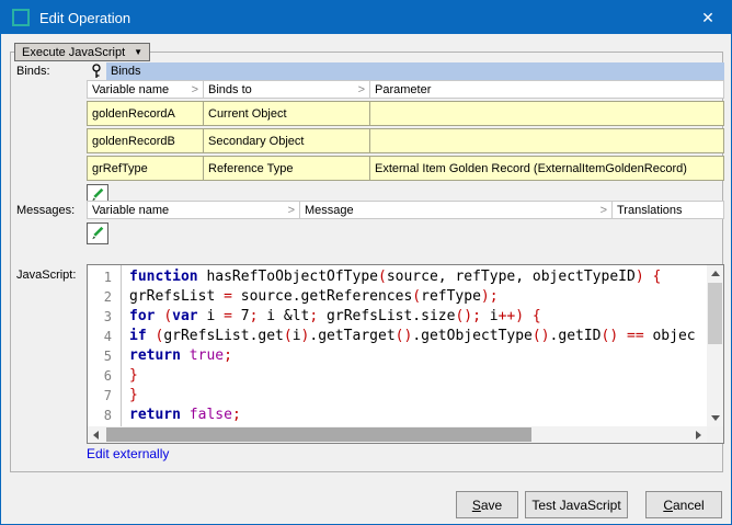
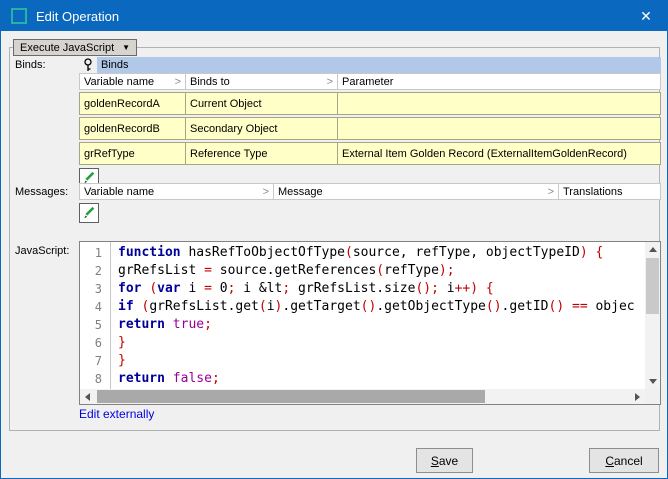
  Edit Operation
  ✕
  Execute JavaScript
  ▼
  Binds:
  Binds
  Variable name
  >
  Binds to
  >
  Parameter
  goldenRecordA
  Current Object
  goldenRecordB
  Secondary Object
  grRefType
  Reference Type
  External Item Golden Record (ExternalItemGoldenRecord)
  Messages:
  Variable name
  >
  Message
  >
  Translations
  JavaScript:
  1
  function hasRefToObjectOfType(source, refType, objectTypeID) {
  2
  grRefsList = source.getReferences(refType);
  3
- for (var i = 7; i &lt; grRefsList.size(); i++) {
+ for (var i = 0; i &lt; grRefsList.size(); i++) {
  4
  if (grRefsList.get(i).getTarget().getObjectType().getID() == objec
  5
  return true;
  6
  }
  7
  }
  8
  return false;
  Edit externally
  S
  ave
- Test JavaScript
  C
  ancel
